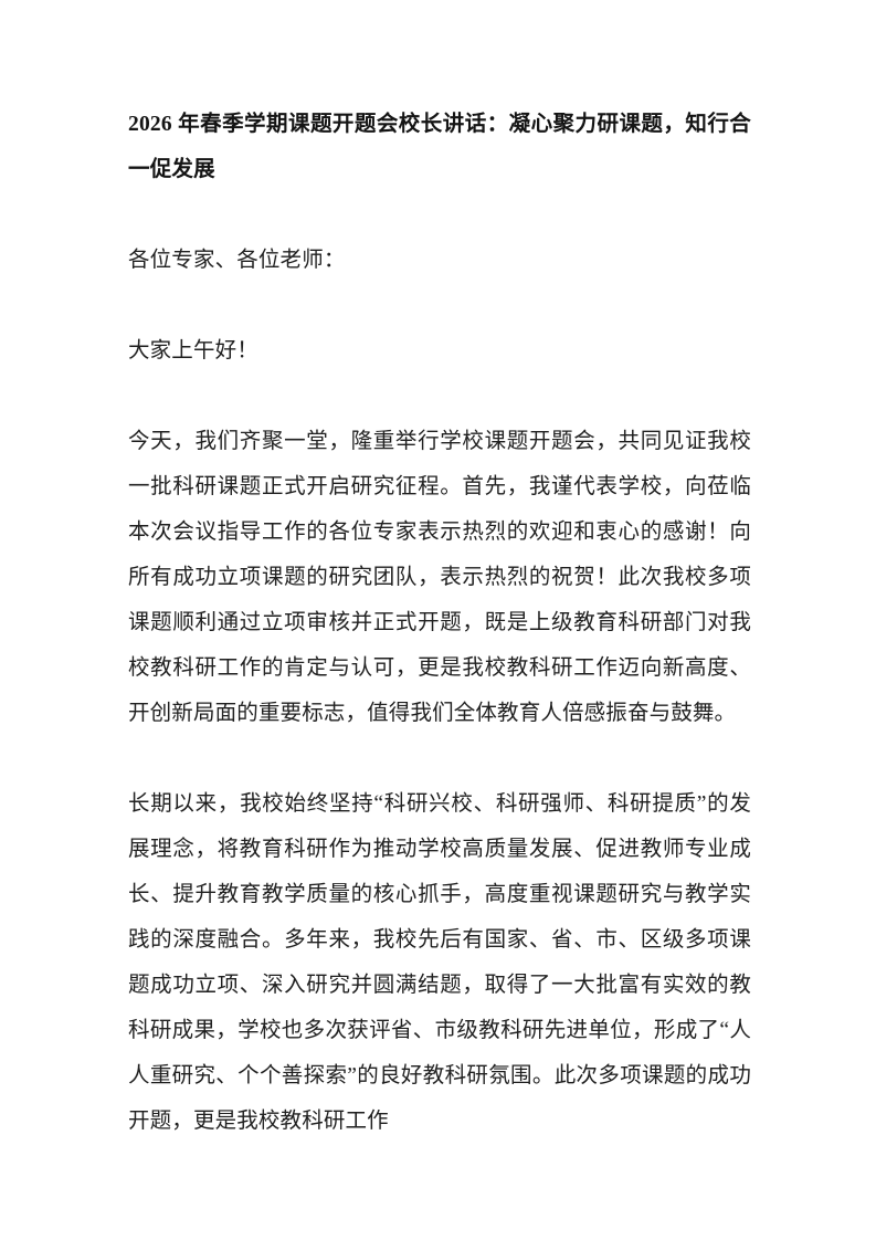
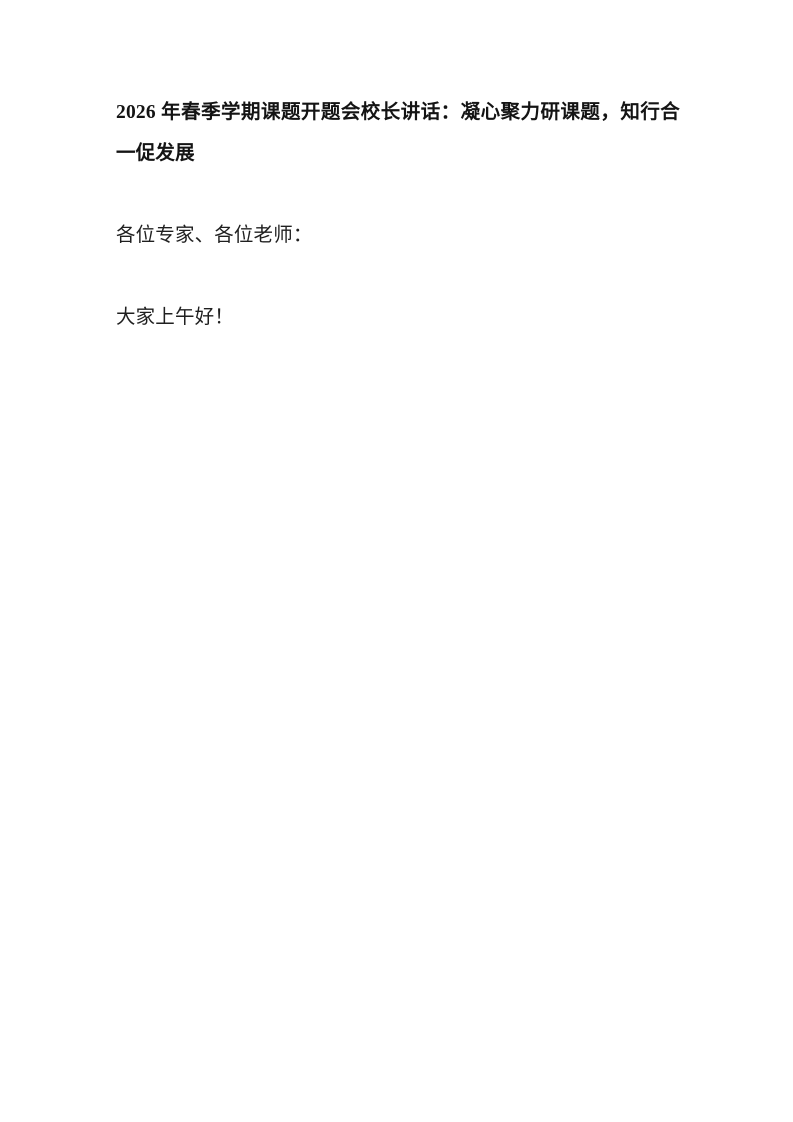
  2026 年春季学期课题开题会校长讲话：凝心聚力研课题，知行合一促发展
  各位专家、各位老师：
  大家上午好！
- 今天，我们齐聚一堂，隆重举行学校课题开题会，共同见证我校一批科研课题正式开启研究征程。首先，我谨代表学校，向莅临本次会议指导工作的各位专家表示热烈的欢迎和衷心的感谢！向所有成功立项课题的研究团队，表示热烈的祝贺！此次我校多项课题顺利通过立项审核并正式开题，既是上级教育科研部门对我校教科研工作的肯定与认可，更是我校教科研工作迈向新高度、开创新局面的重要标志，值得我们全体教育人倍感振奋与鼓舞。
- 长期以来，我校始终坚持“科研兴校、科研强师、科研提质”的发展理念，将教育科研作为推动学校高质量发展、促进教师专业成长、提升教育教学质量的核心抓手，高度重视课题研究与教学实践的深度融合。多年来，我校先后有国家、省、市、区级多项课题成功立项、深入研究并圆满结题，取得了一大批富有实效的教科研成果，学校也多次获评省、市级教科研先进单位，形成了“人人重研究、个个善探索”的良好教科研氛围。此次多项课题的成功开题，更是我校教科研工作
